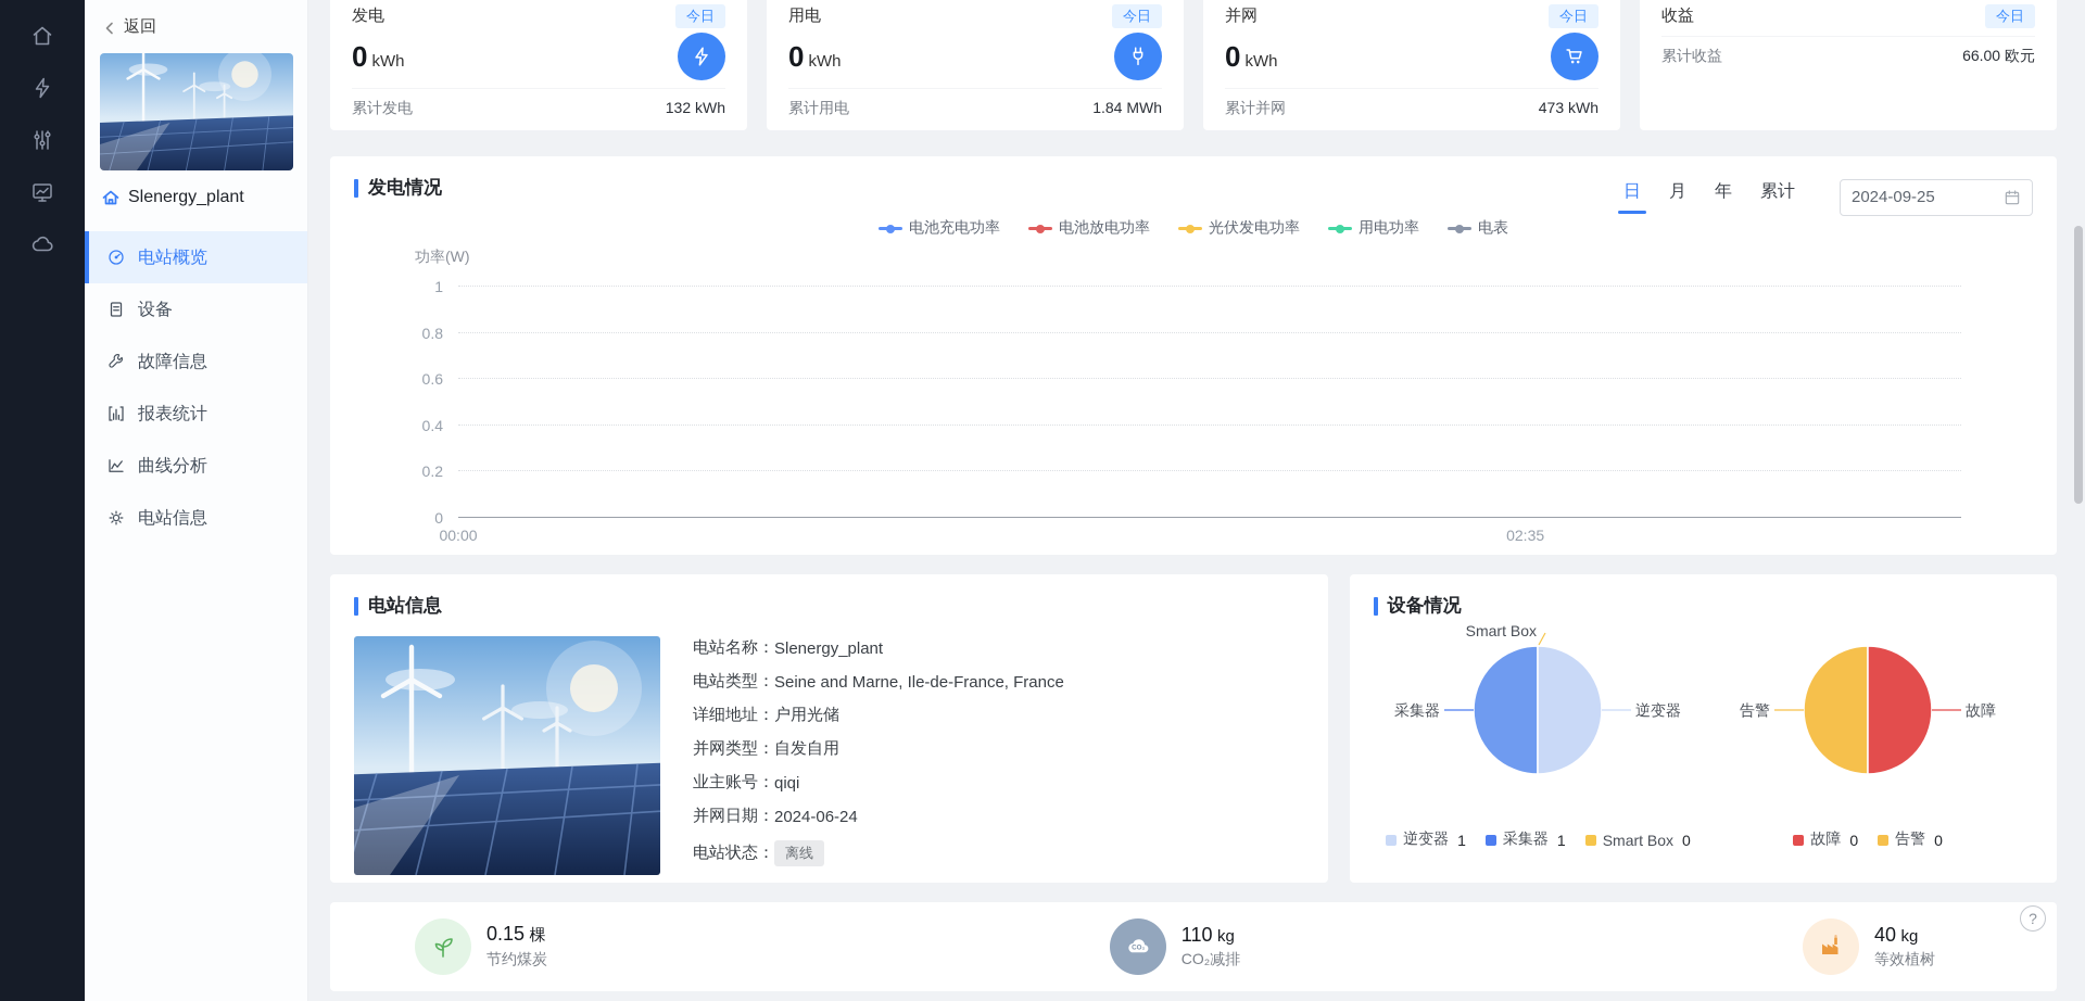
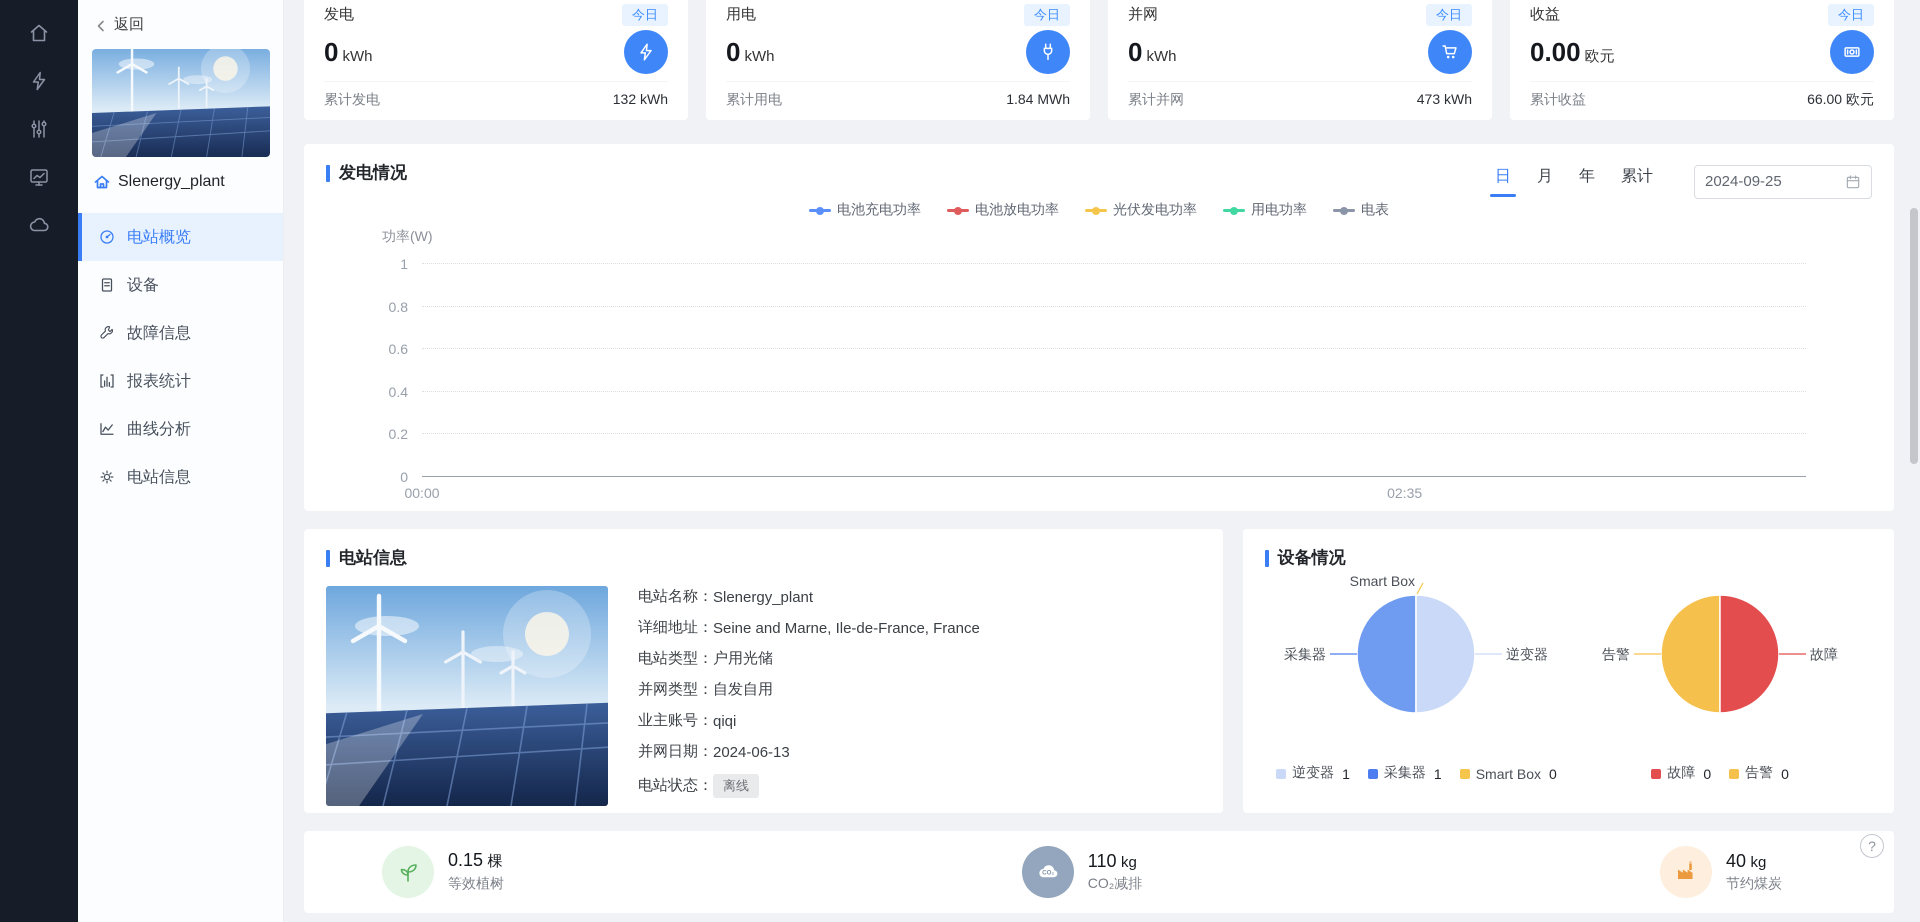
  返回
  Slenergy_plant
  电站概览
  设备
  故障信息
  报表统计
  曲线分析
  电站信息
  发电
  今日
  0 kWh
  累计发电
  132 kWh
  用电
  今日
  0 kWh
  累计用电
  1.84 MWh
  并网
  今日
  0 kWh
  累计并网
  473 kWh
  收益
  今日
+ 0.00 欧元
  累计收益
  66.00 欧元
  发电情况
  日
  月
  年
  累计
  2024-09-25
  电池充电功率
  电池放电功率
  光伏发电功率
  用电功率
  电表
  功率(W)
  1
  0.8
  0.6
  0.4
  0.2
  0
  00:00
  02:35
  电站信息
  电站名称：
  Slenergy_plant
- 电站类型：
+ 详细地址：
  Seine and Marne, Ile-de-France, France
- 详细地址：
+ 电站类型：
  户用光储
  并网类型：
  自发自用
  业主账号：
  qiqi
  并网日期：
- 2024-06-24
+ 2024-06-13
  电站状态：
  离线
  设备情况
  采集器
  逆变器
  Smart Box
  逆变器
  1
  采集器
  1
  Smart Box
  0
  告警
  故障
  故障
  0
  告警
  0
  0.15 棵
- 节约煤炭
+ 等效植树
  110 kg
  CO₂减排
  40 kg
- 等效植树
+ 节约煤炭
  ?
